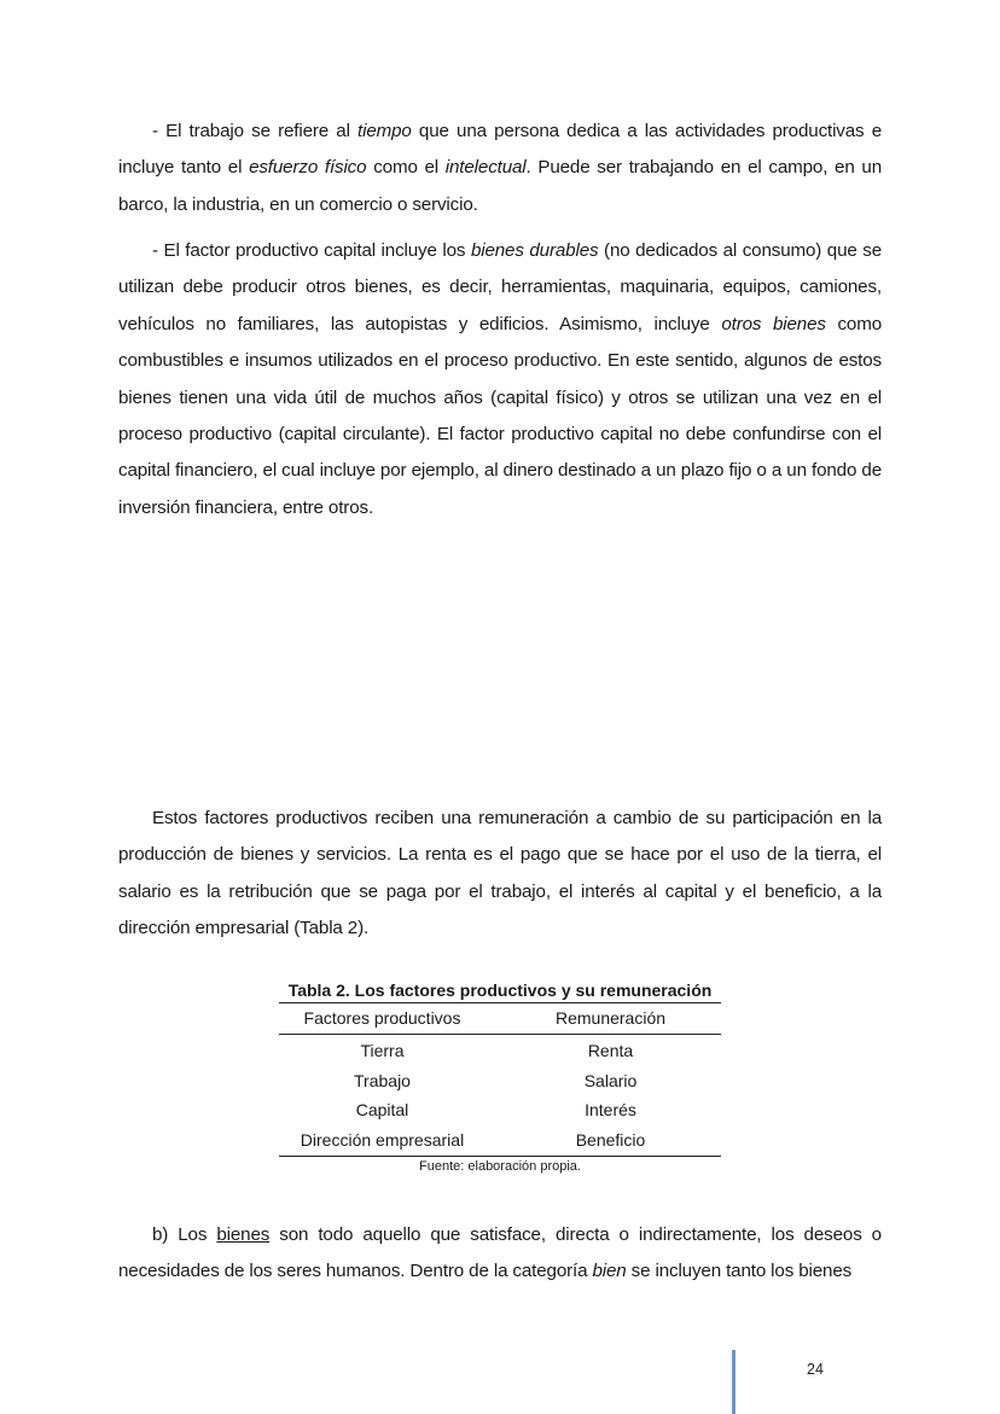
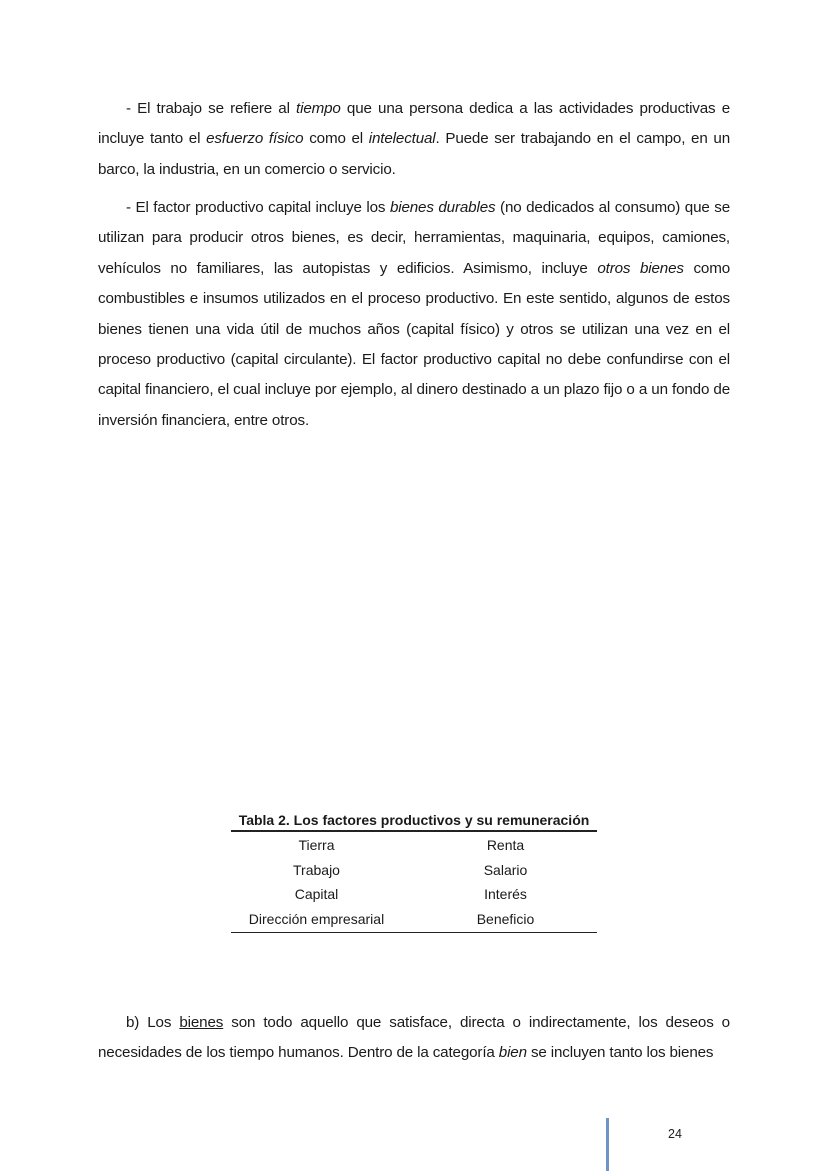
  - El trabajo se refiere al tiempo que una persona dedica a las actividades productivas e incluye tanto el esfuerzo físico como el intelectual. Puede ser trabajando en el campo, en un barco, la industria, en un comercio o servicio.
- - El factor productivo capital incluye los bienes durables (no dedicados al consumo) que se utilizan debe producir otros bienes, es decir, herramientas, maquinaria, equipos, camiones, vehículos no familiares, las autopistas y edificios. Asimismo, incluye otros bienes como combustibles e insumos utilizados en el proceso productivo. En este sentido, algunos de estos bienes tienen una vida útil de muchos años (capital físico) y otros se utilizan una vez en el proceso productivo (capital circulante). El factor productivo capital no debe confundirse con el capital financiero, el cual incluye por ejemplo, al dinero destinado a un plazo fijo o a un fondo de inversión financiera, entre otros.
+ - El factor productivo capital incluye los bienes durables (no dedicados al consumo) que se utilizan para producir otros bienes, es decir, herramientas, maquinaria, equipos, camiones, vehículos no familiares, las autopistas y edificios. Asimismo, incluye otros bienes como combustibles e insumos utilizados en el proceso productivo. En este sentido, algunos de estos bienes tienen una vida útil de muchos años (capital físico) y otros se utilizan una vez en el proceso productivo (capital circulante). El factor productivo capital no debe confundirse con el capital financiero, el cual incluye por ejemplo, al dinero destinado a un plazo fijo o a un fondo de inversión financiera, entre otros.
- Estos factores productivos reciben una remuneración a cambio de su participación en la producción de bienes y servicios. La renta es el pago que se hace por el uso de la tierra, el salario es la retribución que se paga por el trabajo, el interés al capital y el beneficio, a la dirección empresarial (Tabla 2).
  Tabla 2. Los factores productivos y su remuneración
- Factores productivos
- Remuneración
  Tierra
  Renta
  Trabajo
  Salario
  Capital
  Interés
  Dirección empresarial
  Beneficio
- Fuente: elaboración propia.
- b) Los bienes son todo aquello que satisface, directa o indirectamente, los deseos o necesidades de los seres humanos. Dentro de la categoría bien se incluyen tanto los bienes
+ b) Los bienes son todo aquello que satisface, directa o indirectamente, los deseos o necesidades de los tiempo humanos. Dentro de la categoría bien se incluyen tanto los bienes
  24
